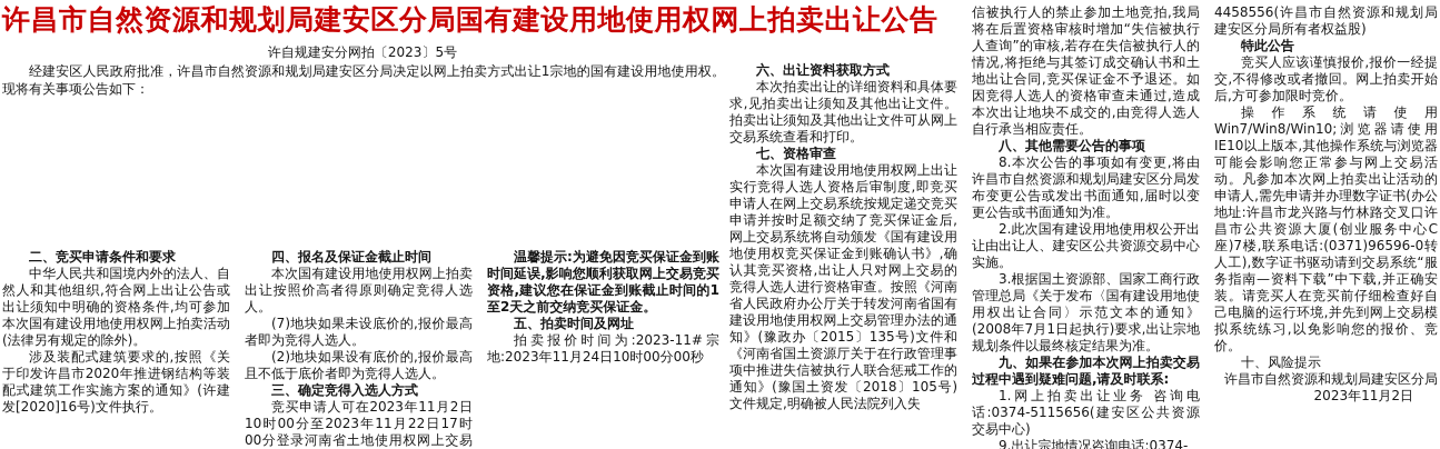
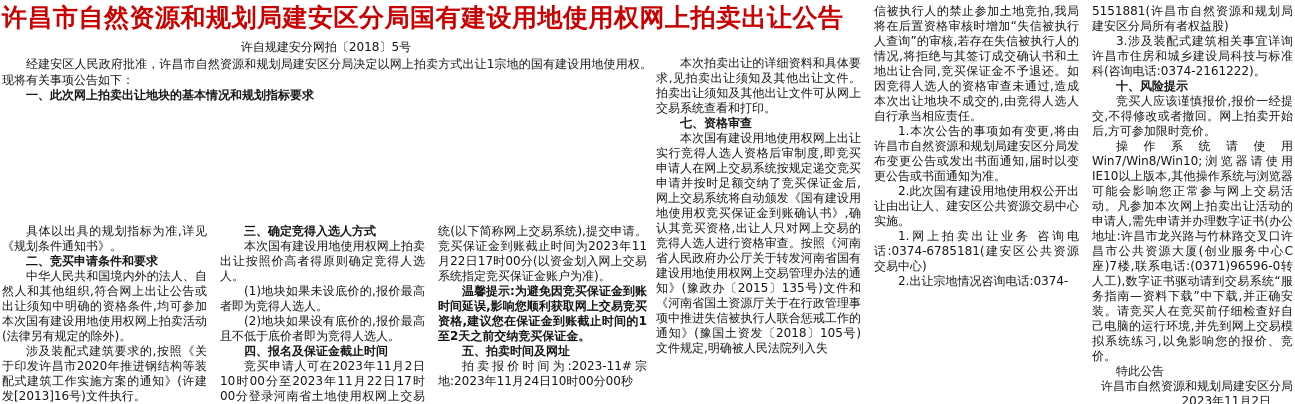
  许昌市自然资源和规划局建安区分局国有建设用地使用权网上拍卖出让公告
- 许自规建安分网拍〔2023〕5号
+ 许自规建安分网拍〔2018〕5号
  经建安区人民政府批准，许昌市自然资源和规划局建安区分局决定以网上拍卖方式出让1宗地的国有建设用地使用权。现将有关事项公告如下：
+ 一、此次网上拍卖出让地块的基本情况和规划指标要求
+ 具体以出具的规划指标为准,详见《规划条件通知书》。
  二、竞买申请条件和要求
  中华人民共和国境内外的法人、自然人和其他组织,符合网上出让公告或出让须知中明确的资格条件,均可参加本次国有建设用地使用权网上拍卖活动(法律另有规定的除外)。
- 涉及装配式建筑要求的,按照《关于印发许昌市2020年推进钢结构等装配式建筑工作实施方案的通知》(许建发[2020]16号)文件执行。
+ 涉及装配式建筑要求的,按照《关于印发许昌市2020年推进钢结构等装配式建筑工作实施方案的通知》(许建发[2013]16号)文件执行。
- 四、报名及保证金截止时间
+ 三、确定竞得入选人方式
  本次国有建设用地使用权网上拍卖出让按照价高者得原则确定竞得人选人。
- (7)地块如果未设底价的,报价最高者即为竞得人选人。
+ (1)地块如果未设底价的,报价最高者即为竞得人选人。
  (2)地块如果设有底价的,报价最高且不低于底价者即为竞得人选人。
- 三、确定竞得入选人方式
+ 四、报名及保证金截止时间
  竞买申请人可在2023年11月2日10时00分至2023年11月22日17时00分登录河南省土地使用权网上交易
+ 统(以下简称网上交易系统),提交申请。竞买保证金到账截止时间为2023年11月22日17时00分(以资金划入网上交易系统指定竞买保证金账户为准)。
  温馨提示:为避免因竞买保证金到账时间延误,影响您顺利获取网上交易竞买资格,建议您在保证金到账截止时间的1至2天之前交纳竞买保证金。
  五、拍卖时间及网址
  拍卖报价时间为:2023-11#宗地:2023年11月24日10时00分00秒
- 六、出让资料获取方式
  本次拍卖出让的详细资料和具体要求,见拍卖出让须知及其他出让文件。拍卖出让须知及其他出让文件可从网上交易系统查看和打印。
  七、资格审查
  本次国有建设用地使用权网上出让实行竞得人选人资格后审制度,即竞买申请人在网上交易系统按规定递交竞买申请并按时足额交纳了竞买保证金后,网上交易系统将自动颁发《国有建设用地使用权竞买保证金到账确认书》,确认其竞买资格,出让人只对网上交易的竞得人选人进行资格审查。按照《河南省人民政府办公厅关于转发河南省国有建设用地使用权网上交易管理办法的通知》(豫政办〔2015〕135号)文件和《河南省国土资源厅关于在行政管理事项中推进失信被执行人联合惩戒工作的通知》(豫国土资发〔2018〕105号)文件规定,明确被人民法院列入失
  信被执行人的禁止参加土地竞拍,我局将在后置资格审核时增加“失信被执行人查询”的审核,若存在失信被执行人的情况,将拒绝与其签订成交确认书和土地出让合同,竞买保证金不予退还。如因竞得人选人的资格审查未通过,造成本次出让地块不成交的,由竞得人选人自行承当相应责任。
- 八、其他需要公告的事项
- 8.本次公告的事项如有变更,将由许昌市自然资源和规划局建安区分局发布变更公告或发出书面通知,届时以变更公告或书面通知为准。
+ 1.本次公告的事项如有变更,将由许昌市自然资源和规划局建安区分局发布变更公告或发出书面通知,届时以变更公告或书面通知为准。
  2.此次国有建设用地使用权公开出让由出让人、建安区公共资源交易中心实施。
- 3.根据国土资源部、国家工商行政管理总局《关于发布〈国有建设用地使用权出让合同〉示范文本的通知》(2008年7月1日起执行)要求,出让宗地规划条件以最终核定结果为准。
- 九、如果在参加本次网上拍卖交易过程中遇到疑难问题,请及时联系:
- 1.网上拍卖出让业务 咨询电话:0374-5115656(建安区公共资源交易中心)
+ 1.网上拍卖出让业务 咨询电话:0374-6785181(建安区公共资源交易中心)
- 9.出让宗地情况咨询电话:0374-
+ 2.出让宗地情况咨询电话:0374-
- 4458556(许昌市自然资源和规划局建安区分局所有者权益股)
+ 5151881(许昌市自然资源和规划局建安区分局所有者权益股)
+ 3.涉及装配式建筑相关事宜详询许昌市住房和城乡建设局科技与标准科(咨询电话:0374-2161222)。
- 特此公告
+ 十、风险提示
  竞买人应该谨慎报价,报价一经提交,不得修改或者撤回。网上拍卖开始后,方可参加限时竞价。
  操作系统请使用Win7/Win8/Win10;浏览器请使用IE10以上版本,其他操作系统与浏览器可能会影响您正常参与网上交易活动。凡参加本次网上拍卖出让活动的申请人,需先申请并办理数字证书(办公地址:许昌市龙兴路与竹林路交叉口许昌市公共资源大厦(创业服务中心C座)7楼,联系电话:(0371)96596-0转人工),数字证书驱动请到交易系统“服务指南—资料下载”中下载,并正确安装。请竞买人在竞买前仔细检查好自己电脑的运行环境,并先到网上交易模拟系统练习,以免影响您的报价、竞价。
- 十、风险提示
+ 特此公告
  许昌市自然资源和规划局建安区分局
  2023年11月2日
